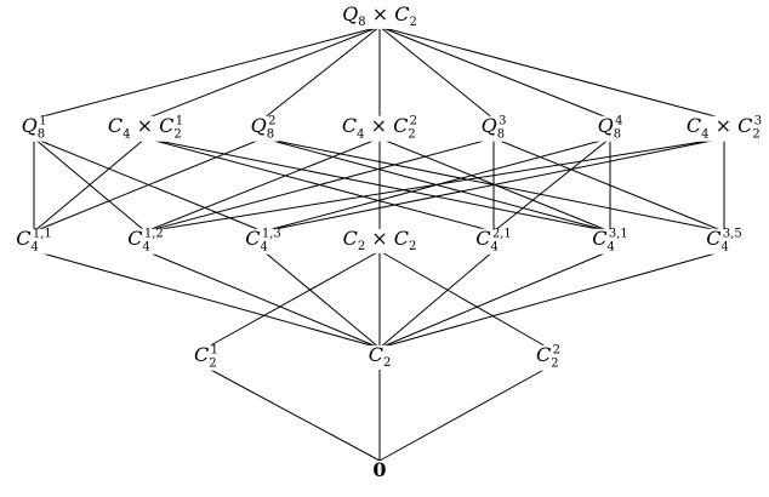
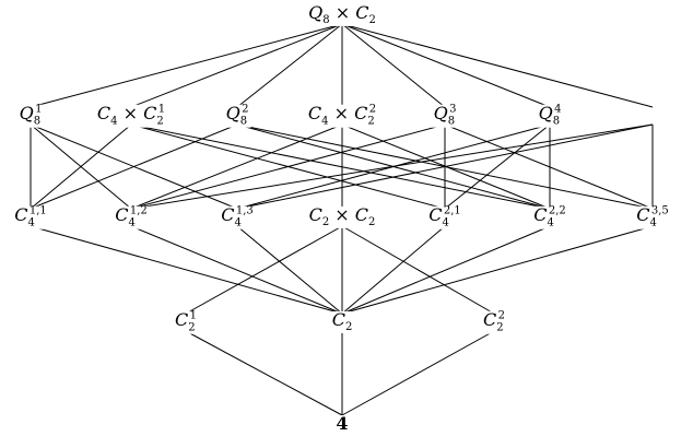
  Q8 × C2
  Q81
  C4 × C21
  Q82
  C4 × C22
  Q83
  Q84
- C4 × C23
  C41,1
  C41,2
  C41,3
  C2 × C2
  C42,1
- C43,1
+ C42,2
  C43,5
  C21
  C2
  C22
- 0
+ 4
